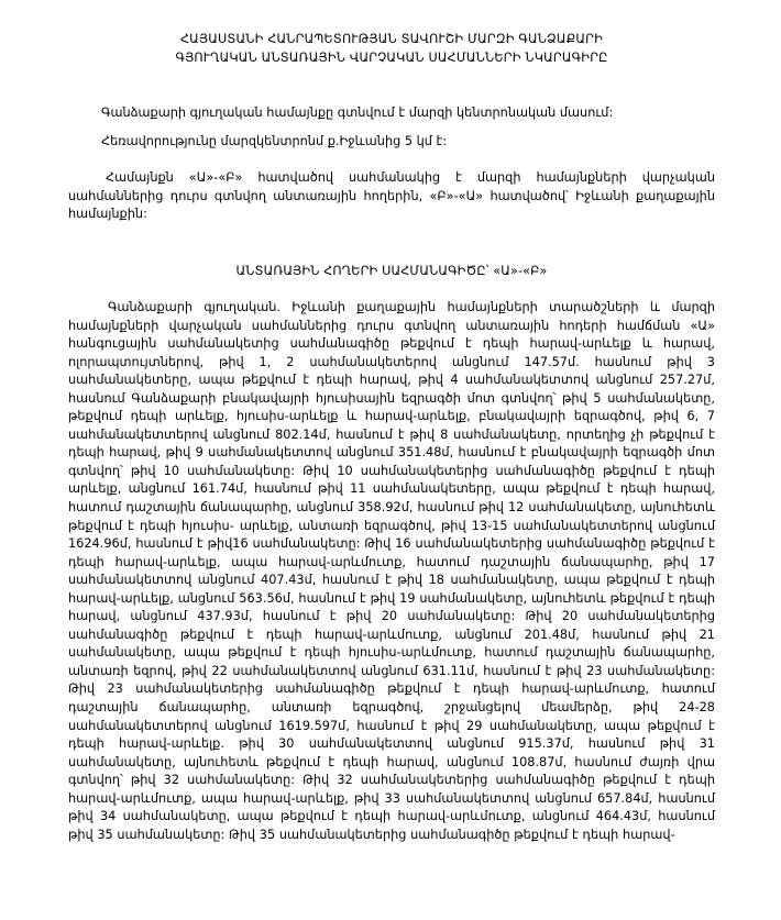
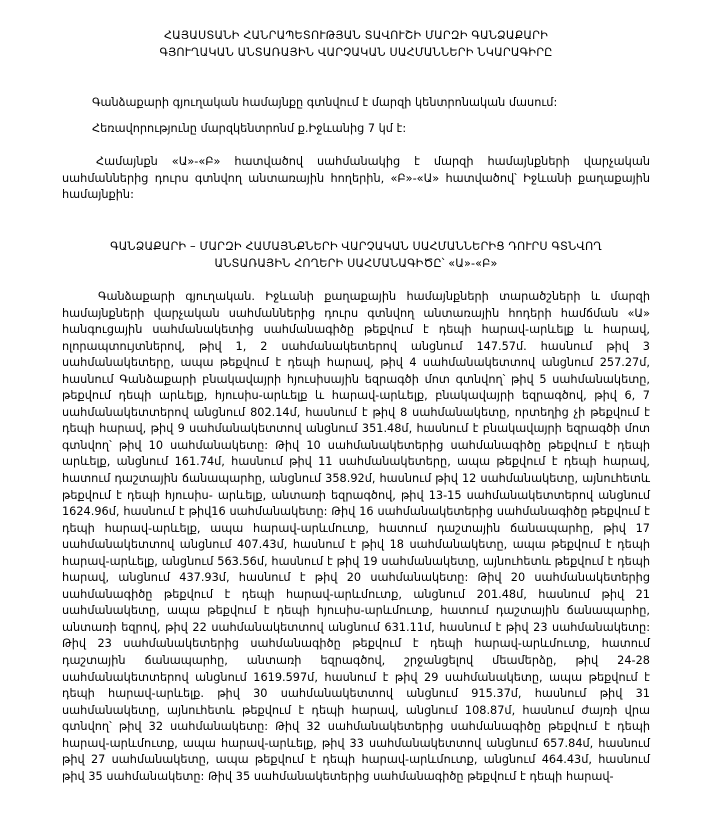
  ՀԱՅԱՍՏԱՆԻ ՀԱՆՐԱՊԵՏՈՒԹՅԱՆ ՏԱՎՈՒՇԻ ՄԱՐԶԻ ԳԱՆՁԱՔԱՐԻ
  ԳՅՈՒՂԱԿԱՆ ԱՆՏԱՌԱՅԻՆ ՎԱՐՉԱԿԱՆ ՍԱՀՄԱՆՆԵՐԻ ՆԿԱՐԱԳԻՐԸ
  Գանձաքարի գյուղական համայնքը գտնվում է մարզի կենտրոնական մասում:
- Հեռավորությունը մարզկենտրոնմ ք.Իջևանից 5 կմ է:
+ Հեռավորությունը մարզկենտրոնմ ք.Իջևանից 7 կմ է:
  Համայնքն «Ա»-«Բ» հատվածով սահմանակից է մարզի համայնքների վարչական սահմաններից դուրս գտնվող անտառային հողերին, «Բ»-«Ա» հատվածով՝ Իջևանի քաղաքային համայնքին:
+ ԳԱՆՁԱՔԱՐԻ – ՄԱՐԶԻ ՀԱՄԱՅՆՔՆԵՐԻ ՎԱՐՉԱԿԱՆ ՍԱՀՄԱՆՆԵՐԻՑ ԴՈՒՐՍ ԳՏՆՎՈՂ
  ԱՆՏԱՌԱՅԻՆ ՀՈՂԵՐԻ ՍԱՀՄԱՆԱԳԻԾԸ՝ «Ա»-«Բ»
- Գանձաքարի գյուղական. Իջևանի քաղաքային համայնքների տարածշների և մարզի համայնքների վարչական սահմաններից դուրս գտնվող անտառային հոդերի համճման «Ա» հանգուցային սահմանակետից սահմանագիծը թեքվում է դեպի հարավ-արևելք և հարավ, ոլորապտույտներով, թիվ 1, 2 սահմանակետերով անցնում 147.57մ. հասնում թիվ 3 սահմանակետերը, ապա թեքվում է դեպի հարավ, թիվ 4 սահմանակետտով անցնում 257.27մ, հասնում Գանձաքարի բնակավայրի հյուսիսային եզրագծի մոտ գտնվող՝ թիվ 5 սահմանակետը, թեքվում դեպի արևելք, հյուսիս-արևելք և հարավ-արևելք, բնակավայրի եզրագծով, թիվ 6, 7 սահմանակետտերով անցնում 802.14մ, հասնում է թիվ 8 սահմանակետը, որտեղից չի թեքվում է դեպի հարավ, թիվ 9 սահմանակետտով անցնում 351.48մ, հասնում է բնակավայրի եզրագծի մոտ գտնվող՝ թիվ 10 սահմանակետը: Թիվ 10 սահմանակետերից սահմանագիծը թեքվում է դեպի արևելք, անցնում 161.74մ, հասնում թիվ 11 սահմանակետերը, ապա թեքվում է դեպի հարավ, հատում դաշտային ճանապարհը, անցնում 358.92մ, հասնում թիվ 12 սահմանակետը, այնուհետև թեքվում է դեպի հյուսիս- արևելք, անտառի եզրագծով, թիվ 13-15 սահմանակետտերով անցնում 1624.96մ, հասնում է թիվ16 սահմանակետը: Թիվ 16 սահմանակետերից սահմանագիծը թեքվում է դեպի հարավ-արևելք, ապա հարավ-արևմուտք, հատում դաշտային ճանապարհը, թիվ 17 սահմանակետտով անցնում 407.43մ, հասնում է թիվ 18 սահմանակետը, ապա թեքվում է դեպի հարավ-արևելք, անցնում 563.56մ, հասնում է թիվ 19 սահմանակետը, այնուհետև թեքվում է դեպի հարավ, անցնում 437.93մ, հասնում է թիվ 20 սահմանակետը: Թիվ 20 սահմանակետերից սահմանագիծը թեքվում է դեպի հարավ-արևմուտք, անցնում 201.48մ, հասնում թիվ 21 սահմանակետը, ապա թեքվում է դեպի հյուսիս-արևմուտք, հատում դաշտային ճանապարհը, անտառի եզրով, թիվ 22 սահմանակետտով անցնում 631.11մ, հասնում է թիվ 23 սահմանակետը: Թիվ 23 սահմանակետերից սահմանագիծը թեքվում է դեպի հարավ-արևմուտք, հատում դաշտային ճանապարհը, անտառի եզրագծով, շրջանցելով մեամերձը, թիվ 24-28 սահմանակետտերով անցնում 1619.597մ, հասնում է թիվ 29 սահմանակետը, ապա թեքվում է դեպի հարավ-արևելք. թիվ 30 սահմանակետտով անցնում 915.37մ, հասնում թիվ 31 սահմանակետը, այնուհետև թեքվում է դեպի հարավ, անցնում 108.87մ, հասնում ժայռի վրա գտնվող՝ թիվ 32 սահմանակետը: Թիվ 32 սահմանակետերից սահմանագիծը թեքվում է դեպի հարավ-արևմուտք, ապա հարավ-արևելք, թիվ 33 սահմանակետտով անցնում 657.84մ, հասնում թիվ 34 սահմանակետը, ապա թեքվում է դեպի հարավ-արևմուտք, անցնում 464.43մ, հասնում թիվ 35 սահմանակետը: Թիվ 35 սահմանակետերից սահմանագիծը թեքվում է դեպի հարավ-
+ Գանձաքարի գյուղական. Իջևանի քաղաքային համայնքների տարածշների և մարզի համայնքների վարչական սահմաններից դուրս գտնվող անտառային հոդերի համճման «Ա» հանգուցային սահմանակետից սահմանագիծը թեքվում է դեպի հարավ-արևելք և հարավ, ոլորապտույտներով, թիվ 1, 2 սահմանակետերով անցնում 147.57մ. հասնում թիվ 3 սահմանակետերը, ապա թեքվում է դեպի հարավ, թիվ 4 սահմանակետտով անցնում 257.27մ, հասնում Գանձաքարի բնակավայրի հյուսիսային եզրագծի մոտ գտնվող՝ թիվ 5 սահմանակետը, թեքվում դեպի արևելք, հյուսիս-արևելք և հարավ-արևելք, բնակավայրի եզրագծով, թիվ 6, 7 սահմանակետտերով անցնում 802.14մ, հասնում է թիվ 8 սահմանակետը, որտեղից չի թեքվում է դեպի հարավ, թիվ 9 սահմանակետտով անցնում 351.48մ, հասնում է բնակավայրի եզրագծի մոտ գտնվող՝ թիվ 10 սահմանակետը: Թիվ 10 սահմանակետերից սահմանագիծը թեքվում է դեպի արևելք, անցնում 161.74մ, հասնում թիվ 11 սահմանակետերը, ապա թեքվում է դեպի հարավ, հատում դաշտային ճանապարհը, անցնում 358.92մ, հասնում թիվ 12 սահմանակետը, այնուհետև թեքվում է դեպի հյուսիս- արևելք, անտառի եզրագծով, թիվ 13-15 սահմանակետտերով անցնում 1624.96մ, հասնում է թիվ16 սահմանակետը: Թիվ 16 սահմանակետերից սահմանագիծը թեքվում է դեպի հարավ-արևելք, ապա հարավ-արևմուտք, հատում դաշտային ճանապարհը, թիվ 17 սահմանակետտով անցնում 407.43մ, հասնում է թիվ 18 սահմանակետը, ապա թեքվում է դեպի հարավ-արևելք, անցնում 563.56մ, հասնում է թիվ 19 սահմանակետը, այնուհետև թեքվում է դեպի հարավ, անցնում 437.93մ, հասնում է թիվ 20 սահմանակետը: Թիվ 20 սահմանակետերից սահմանագիծը թեքվում է դեպի հարավ-արևմուտք, անցնում 201.48մ, հասնում թիվ 21 սահմանակետը, ապա թեքվում է դեպի հյուսիս-արևմուտք, հատում դաշտային ճանապարհը, անտառի եզրով, թիվ 22 սահմանակետտով անցնում 631.11մ, հասնում է թիվ 23 սահմանակետը: Թիվ 23 սահմանակետերից սահմանագիծը թեքվում է դեպի հարավ-արևմուտք, հատում դաշտային ճանապարհը, անտառի եզրագծով, շրջանցելով մեամերձը, թիվ 24-28 սահմանակետտերով անցնում 1619.597մ, հասնում է թիվ 29 սահմանակետը, ապա թեքվում է դեպի հարավ-արևելք. թիվ 30 սահմանակետտով անցնում 915.37մ, հասնում թիվ 31 սահմանակետը, այնուհետև թեքվում է դեպի հարավ, անցնում 108.87մ, հասնում ժայռի վրա գտնվող՝ թիվ 32 սահմանակետը: Թիվ 32 սահմանակետերից սահմանագիծը թեքվում է դեպի հարավ-արևմուտք, ապա հարավ-արևելք, թիվ 33 սահմանակետտով անցնում 657.84մ, հասնում թիվ 27 սահմանակետը, ապա թեքվում է դեպի հարավ-արևմուտք, անցնում 464.43մ, հասնում թիվ 35 սահմանակետը: Թիվ 35 սահմանակետերից սահմանագիծը թեքվում է դեպի հարավ-
